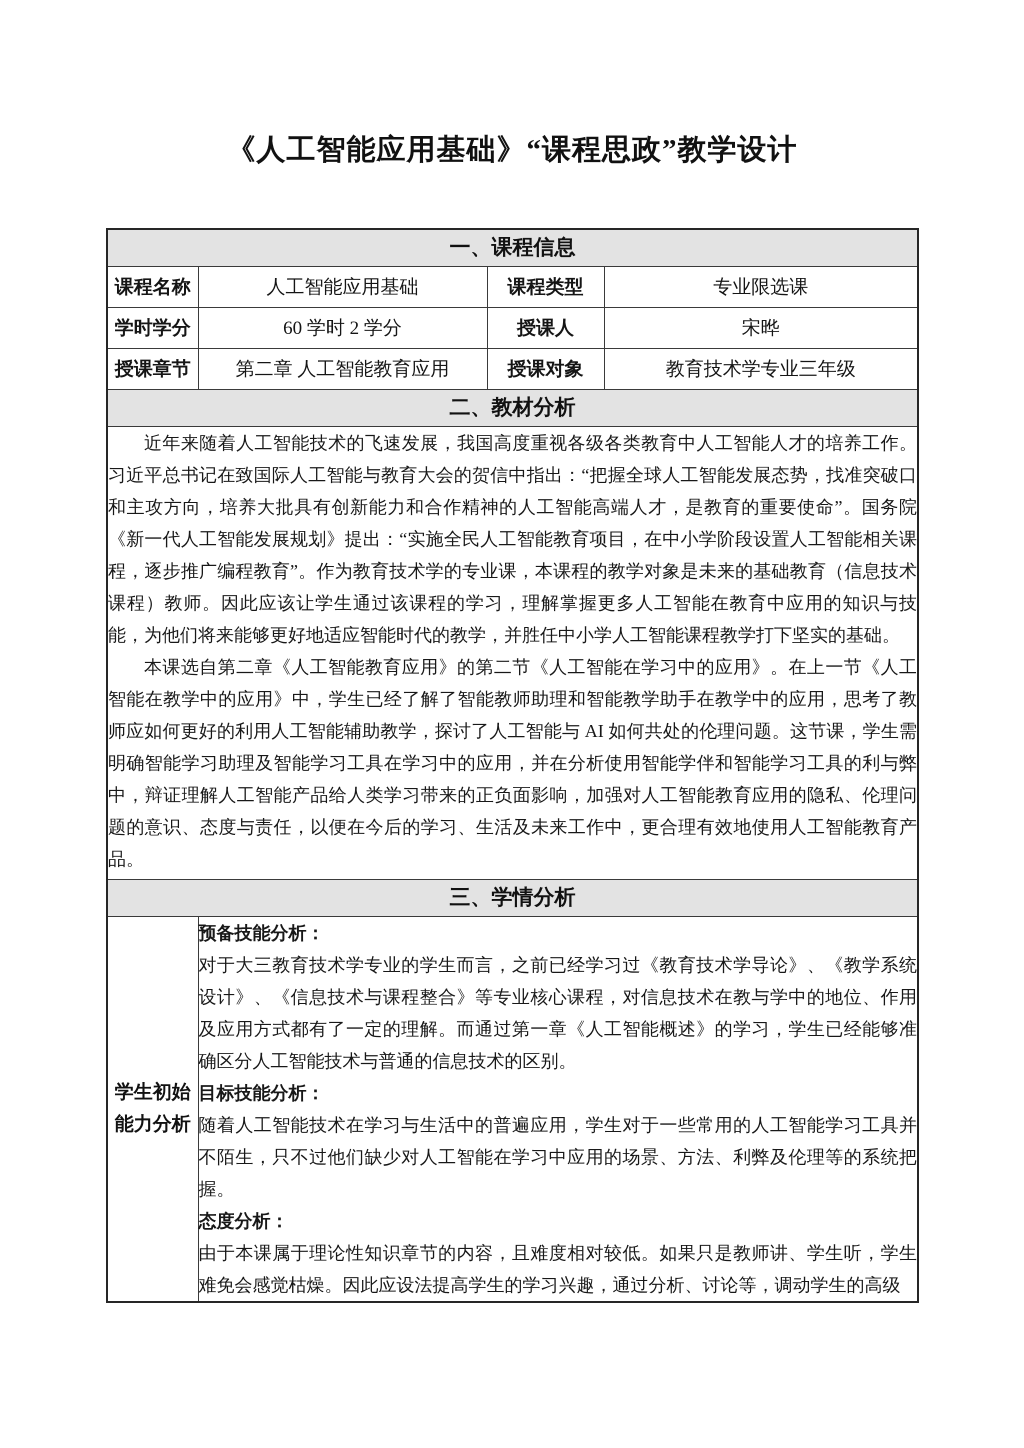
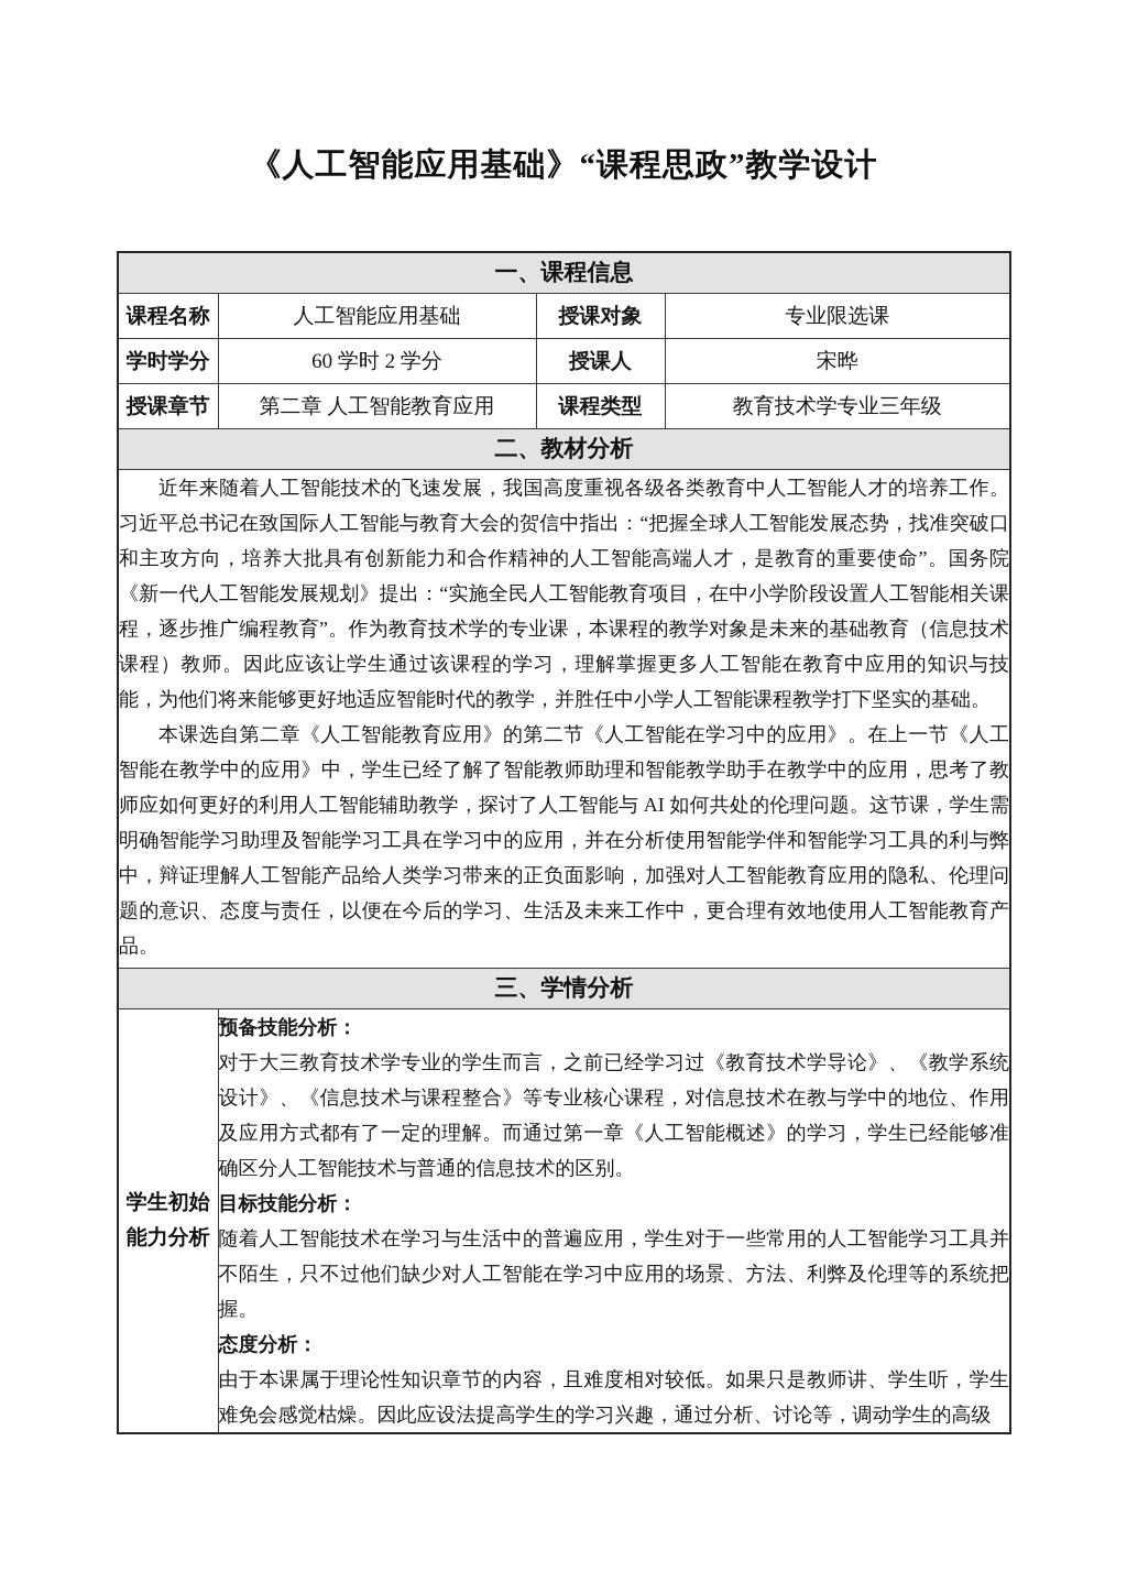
  《人工智能应用基础》“课程思政”教学设计
  一、课程信息
- 课程名称	人工智能应用基础	课程类型	专业限选课
+ 课程名称	人工智能应用基础	授课对象	专业限选课
  学时学分	60 学时 2 学分	授课人	宋晔
- 授课章节	第二章 人工智能教育应用	授课对象	教育技术学专业三年级
+ 授课章节	第二章 人工智能教育应用	课程类型	教育技术学专业三年级
  二、教材分析
  近年来随着人工智能技术的飞速发展，我国高度重视各级各类教育中人工智能人才的培养工作。习近平总书记在致国际人工智能与教育大会的贺信中指出：“把握全球人工智能发展态势，找准突破口和主攻方向，培养大批具有创新能力和合作精神的人工智能高端人才，是教育的重要使命”。国务院《新一代人工智能发展规划》提出：“实施全民人工智能教育项目，在中小学阶段设置人工智能相关课程，逐步推广编程教育”。作为教育技术学的专业课，本课程的教学对象是未来的基础教育（信息技术课程）教师。因此应该让学生通过该课程的学习，理解掌握更多人工智能在教育中应用的知识与技能，为他们将来能够更好地适应智能时代的教学，并胜任中小学人工智能课程教学打下坚实的基础。 本课选自第二章《人工智能教育应用》的第二节《人工智能在学习中的应用》。在上一节《人工智能在教学中的应用》中，学生已经了解了智能教师助理和智能教学助手在教学中的应用，思考了教师应如何更好的利用人工智能辅助教学，探讨了人工智能与 AI 如何共处的伦理问题。这节课，学生需明确智能学习助理及智能学习工具在学习中的应用，并在分析使用智能学伴和智能学习工具的利与弊中，辩证理解人工智能产品给人类学习带来的正负面影响，加强对人工智能教育应用的隐私、伦理问题的意识、态度与责任，以便在今后的学习、生活及未来工作中，更合理有效地使用人工智能教育产品。
  三、学情分析
  学生初始 能力分析	预备技能分析： 对于大三教育技术学专业的学生而言，之前已经学习过《教育技术学导论》、《教学系统设计》、《信息技术与课程整合》等专业核心课程，对信息技术在教与学中的地位、作用及应用方式都有了一定的理解。而通过第一章《人工智能概述》的学习，学生已经能够准确区分人工智能技术与普通的信息技术的区别。 目标技能分析： 随着人工智能技术在学习与生活中的普遍应用，学生对于一些常用的人工智能学习工具并不陌生，只不过他们缺少对人工智能在学习中应用的场景、方法、利弊及伦理等的系统把握。 态度分析： 由于本课属于理论性知识章节的内容，且难度相对较低。如果只是教师讲、学生听，学生难免会感觉枯燥。因此应设法提高学生的学习兴趣，通过分析、讨论等，调动学生的高级
